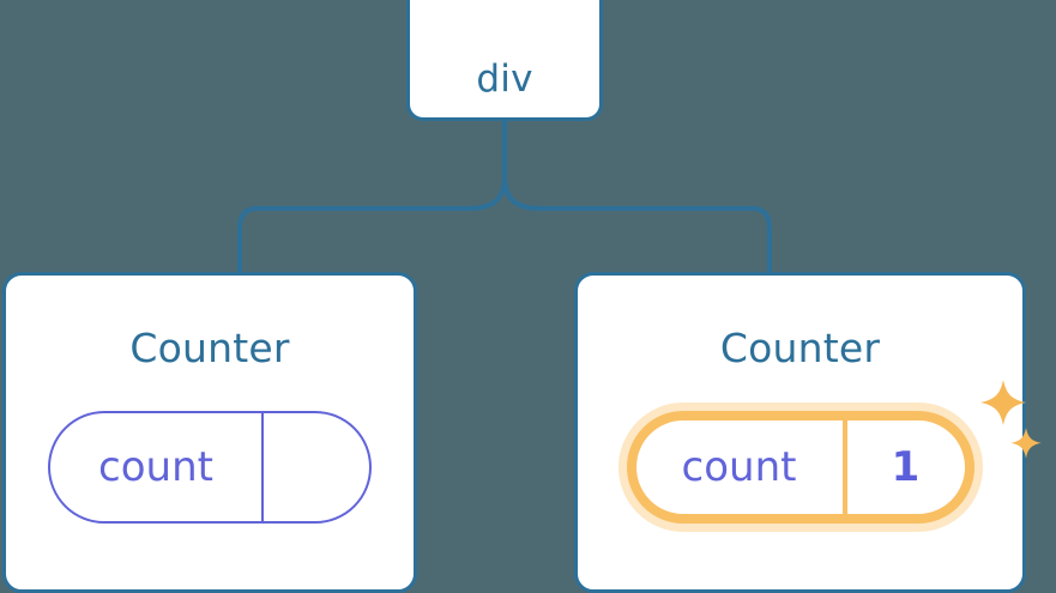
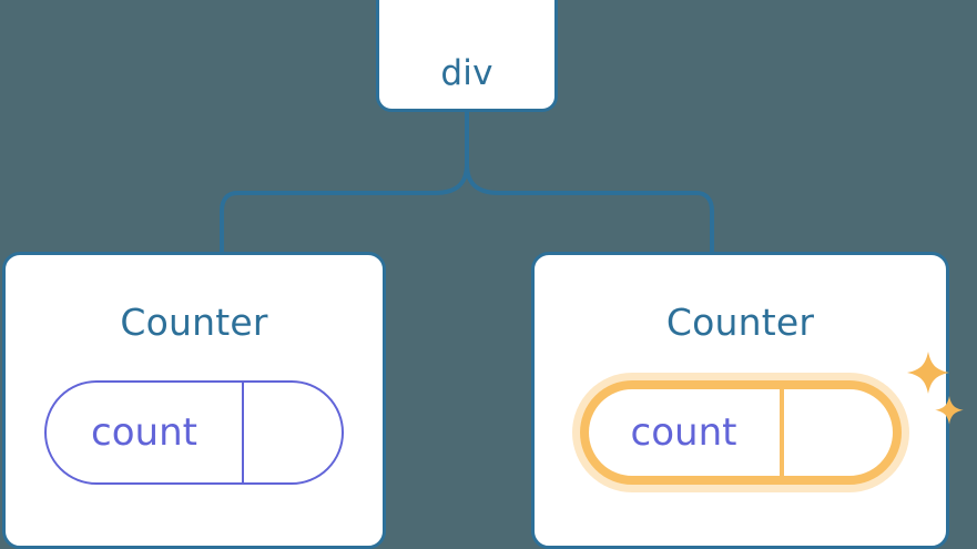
  div
  Counter
  count
  Counter
  count
- 1
